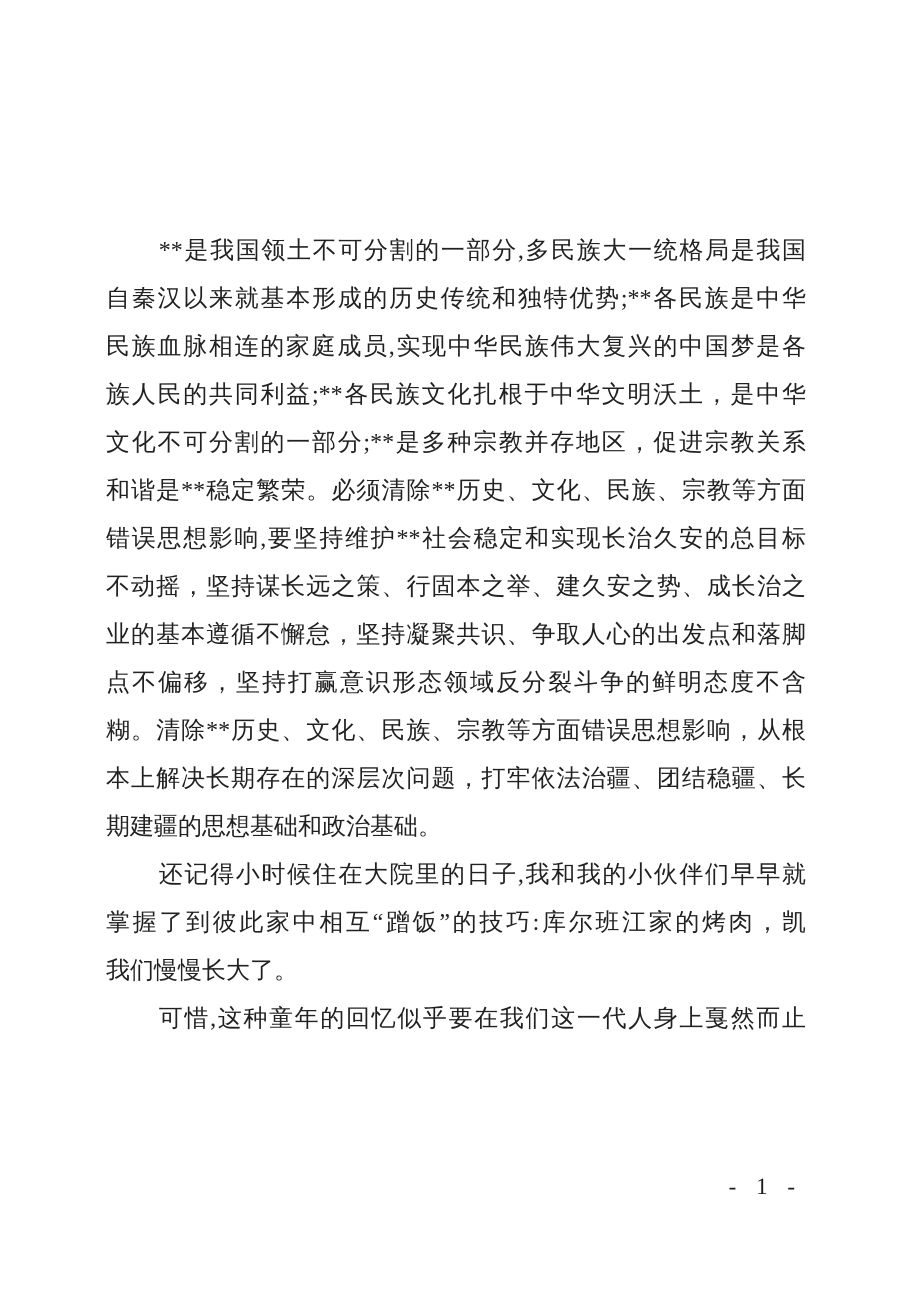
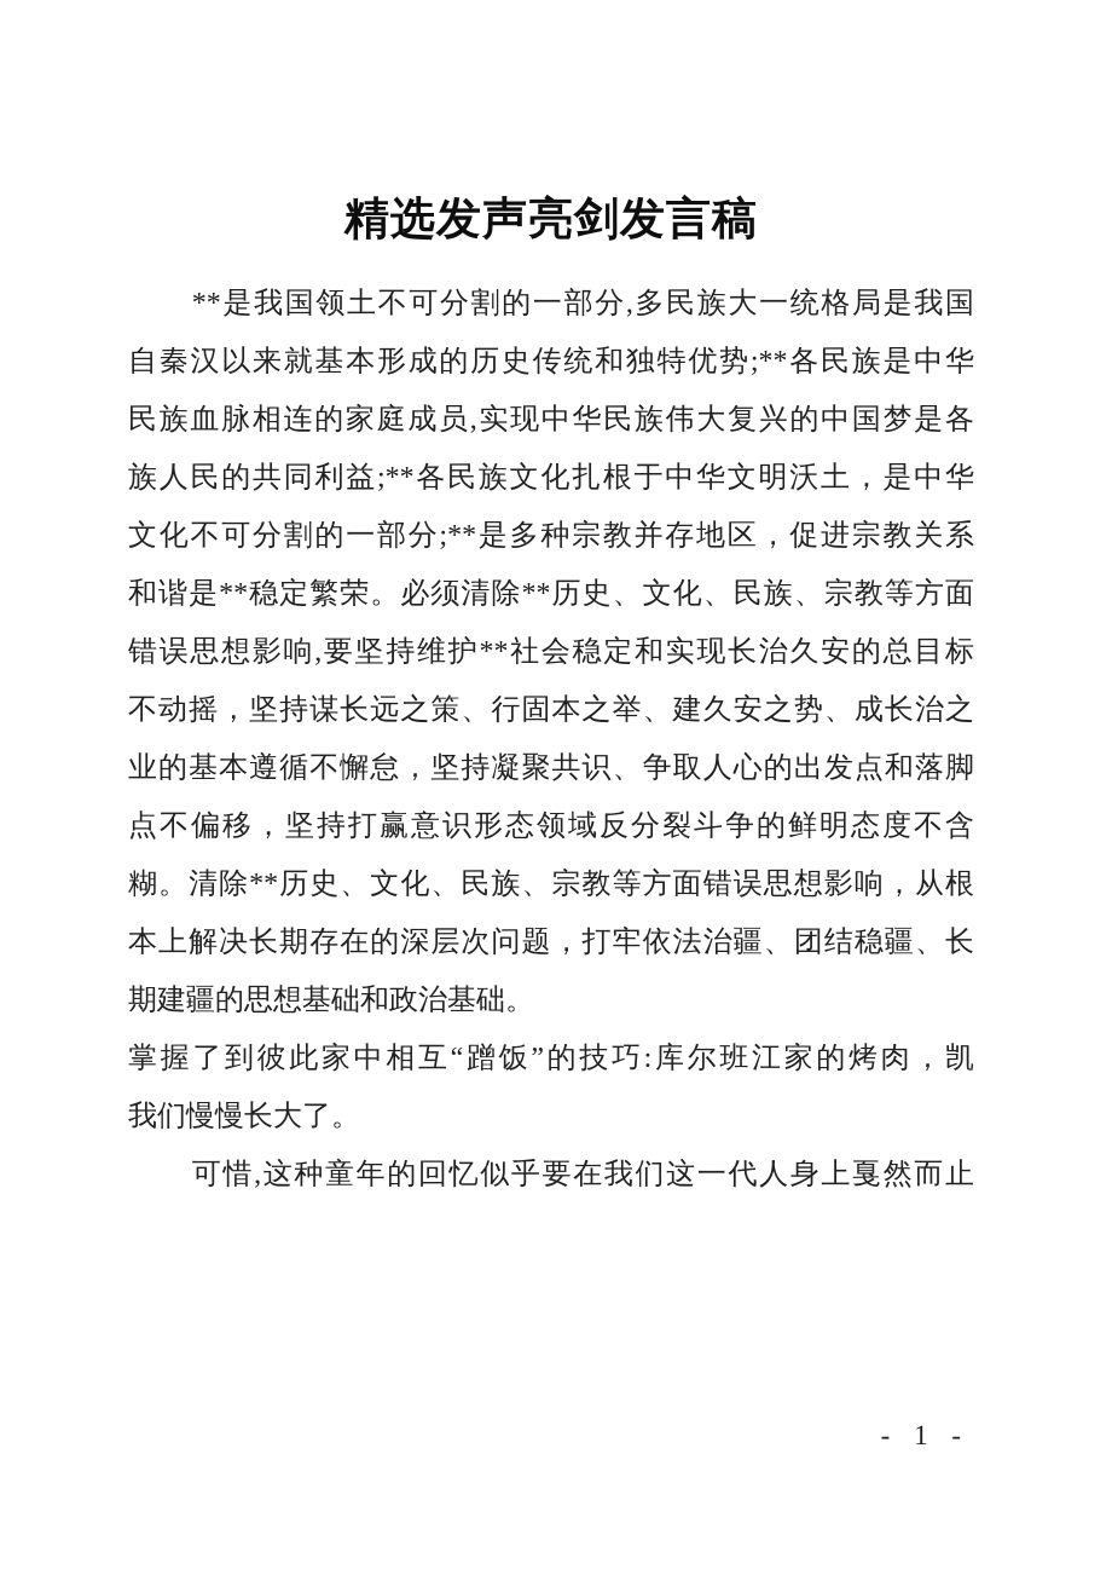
+ 精选发声亮剑发言稿
  **是我国领土不可分割的一部分,多民族大一统格局是我国
  自秦汉以来就基本形成的历史传统和独特优势;**各民族是中华
  民族血脉相连的家庭成员,实现中华民族伟大复兴的中国梦是各
  族人民的共同利益;**各民族文化扎根于中华文明沃土，是中华
  文化不可分割的一部分;**是多种宗教并存地区，促进宗教关系
  和谐是**稳定繁荣。必须清除**历史、文化、民族、宗教等方面
  错误思想影响,要坚持维护**社会稳定和实现长治久安的总目标
  不动摇，坚持谋长远之策、行固本之举、建久安之势、成长治之
  业的基本遵循不懈怠，坚持凝聚共识、争取人心的出发点和落脚
  点不偏移，坚持打赢意识形态领域反分裂斗争的鲜明态度不含
  糊。清除**历史、文化、民族、宗教等方面错误思想影响，从根
  本上解决长期存在的深层次问题，打牢依法治疆、团结稳疆、长
  期建疆的思想基础和政治基础。
- 还记得小时候住在大院里的日子,我和我的小伙伴们早早就
  掌握了到彼此家中相互“蹭饭”的技巧:库尔班江家的烤肉，凯
  我们慢慢长大了。
  可惜,这种童年的回忆似乎要在我们这一代人身上戛然而止
  - 1 -
